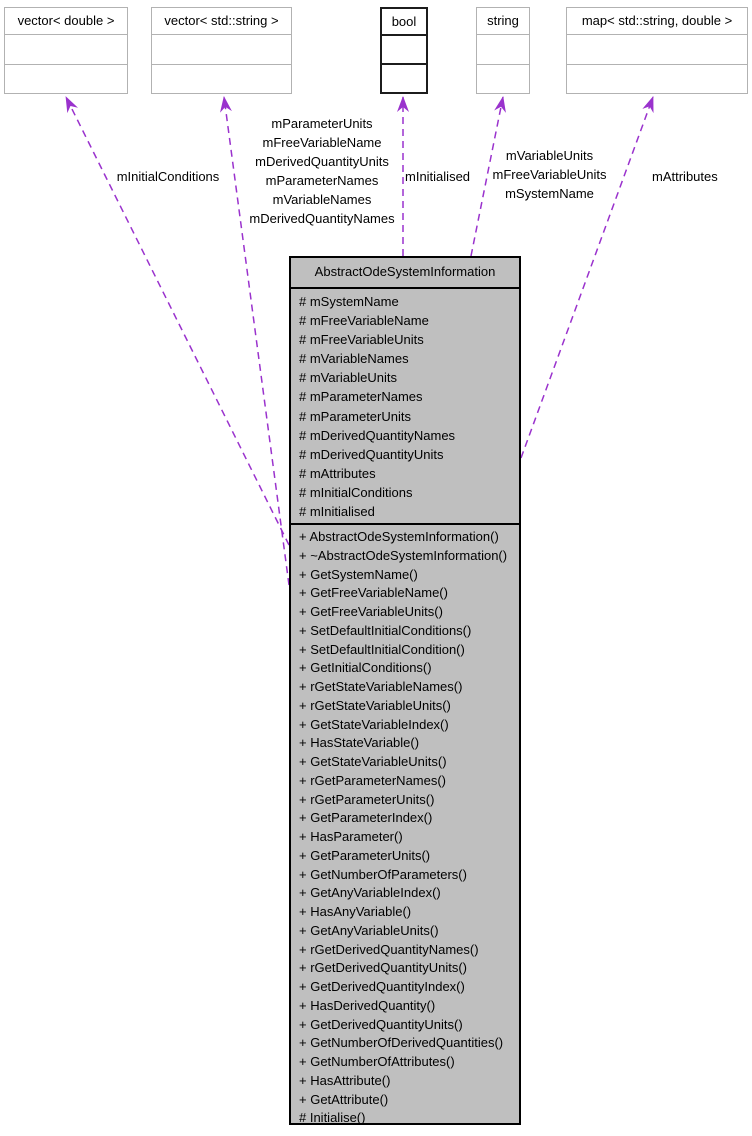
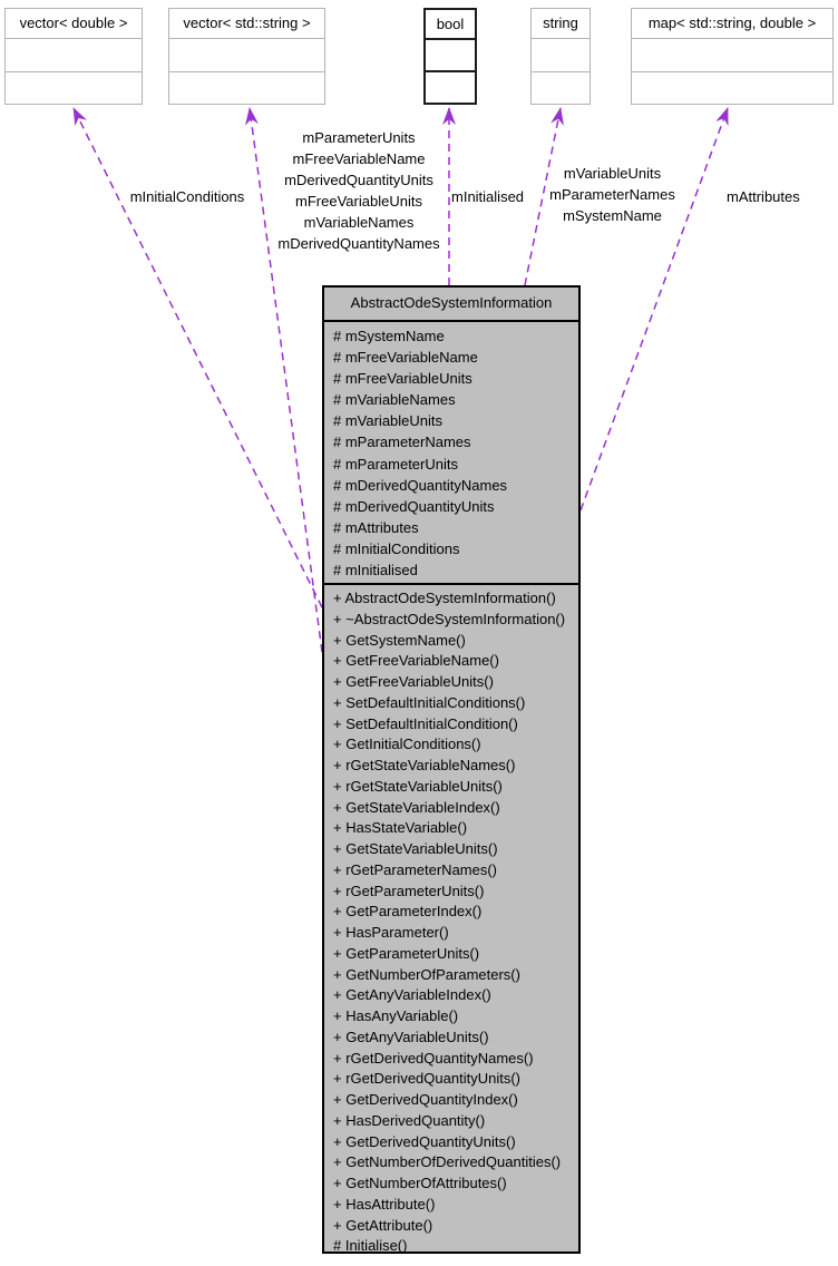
  vector< double >
  vector< std::string >
  bool
  string
  map< std::string, double >
  mInitialConditions
  mParameterUnits
  mFreeVariableName
  mDerivedQuantityUnits
- mParameterNames
+ mFreeVariableUnits
  mVariableNames
  mDerivedQuantityNames
  mInitialised
  mVariableUnits
- mFreeVariableUnits
+ mParameterNames
  mSystemName
  mAttributes
  AbstractOdeSystemInformation
  # mSystemName
  # mFreeVariableName
  # mFreeVariableUnits
  # mVariableNames
  # mVariableUnits
  # mParameterNames
  # mParameterUnits
  # mDerivedQuantityNames
  # mDerivedQuantityUnits
  # mAttributes
  # mInitialConditions
  # mInitialised
  + AbstractOdeSystemInformation()
  + ~AbstractOdeSystemInformation()
  + GetSystemName()
  + GetFreeVariableName()
  + GetFreeVariableUnits()
  + SetDefaultInitialConditions()
  + SetDefaultInitialCondition()
  + GetInitialConditions()
  + rGetStateVariableNames()
  + rGetStateVariableUnits()
  + GetStateVariableIndex()
  + HasStateVariable()
  + GetStateVariableUnits()
  + rGetParameterNames()
  + rGetParameterUnits()
  + GetParameterIndex()
  + HasParameter()
  + GetParameterUnits()
  + GetNumberOfParameters()
  + GetAnyVariableIndex()
  + HasAnyVariable()
  + GetAnyVariableUnits()
  + rGetDerivedQuantityNames()
  + rGetDerivedQuantityUnits()
  + GetDerivedQuantityIndex()
  + HasDerivedQuantity()
  + GetDerivedQuantityUnits()
  + GetNumberOfDerivedQuantities()
  + GetNumberOfAttributes()
  + HasAttribute()
  + GetAttribute()
  # Initialise()
